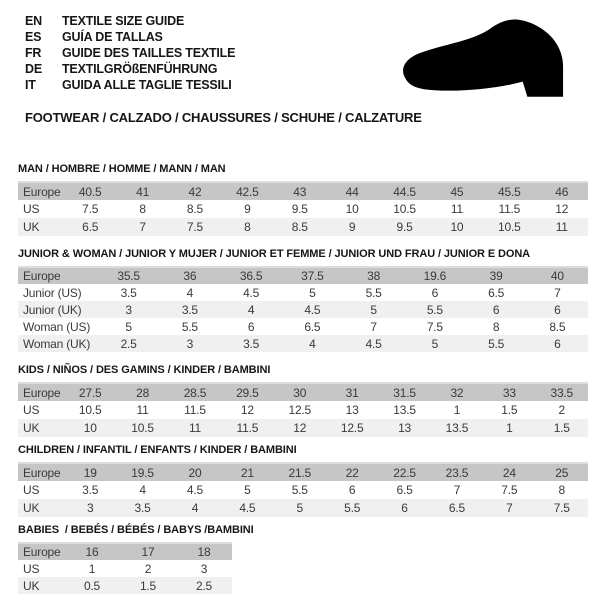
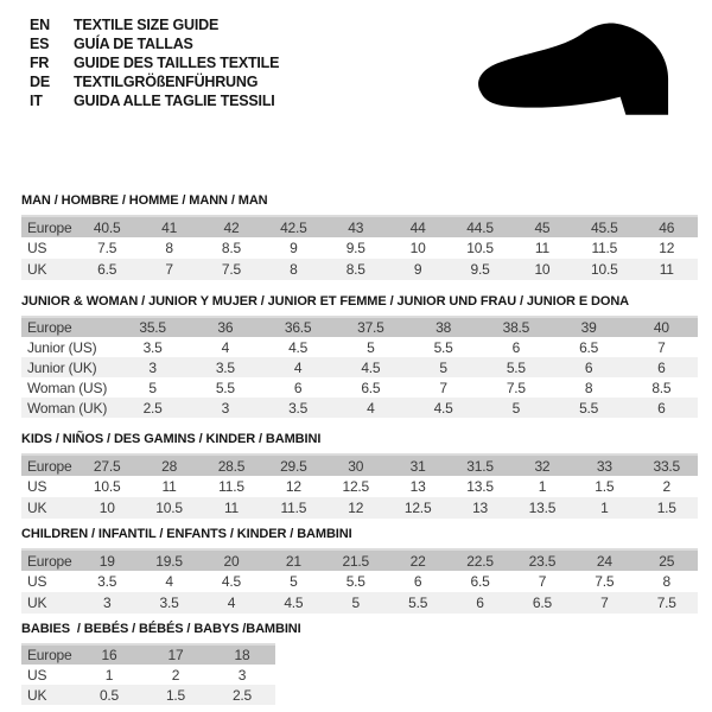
  EN
  TEXTILE SIZE GUIDE
  ES
  GUÍA DE TALLAS
  FR
  GUIDE DES TAILLES TEXTILE
  DE
  TEXTILGRÖßENFÜHRUNG
  IT
  GUIDA ALLE TAGLIE TESSILI
- FOOTWEAR / CALZADO / CHAUSSURES / SCHUHE / CALZATURE
  MAN / HOMBRE / HOMME / MANN / MAN
  Europe	40.5	41	42	42.5	43	44	44.5	45	45.5	46
  US	7.5	8	8.5	9	9.5	10	10.5	11	11.5	12
  UK	6.5	7	7.5	8	8.5	9	9.5	10	10.5	11
  JUNIOR & WOMAN / JUNIOR Y MUJER / JUNIOR ET FEMME / JUNIOR UND FRAU / JUNIOR E DONA
- Europe	35.5	36	36.5	37.5	38	19.6	39	40
+ Europe	35.5	36	36.5	37.5	38	38.5	39	40
  Junior (US)	3.5	4	4.5	5	5.5	6	6.5	7
  Junior (UK)	3	3.5	4	4.5	5	5.5	6	6
  Woman (US)	5	5.5	6	6.5	7	7.5	8	8.5
  Woman (UK)	2.5	3	3.5	4	4.5	5	5.5	6
  KIDS / NIÑOS / DES GAMINS / KINDER / BAMBINI
  Europe	27.5	28	28.5	29.5	30	31	31.5	32	33	33.5
  US	10.5	11	11.5	12	12.5	13	13.5	1	1.5	2
  UK	10	10.5	11	11.5	12	12.5	13	13.5	1	1.5
  CHILDREN / INFANTIL / ENFANTS / KINDER / BAMBINI
  Europe	19	19.5	20	21	21.5	22	22.5	23.5	24	25
  US	3.5	4	4.5	5	5.5	6	6.5	7	7.5	8
  UK	3	3.5	4	4.5	5	5.5	6	6.5	7	7.5
  BABIES / BEBÉS / BÉBÉS / BABYS /BAMBINI
  Europe	16	17	18
  US	1	2	3
  UK	0.5	1.5	2.5
